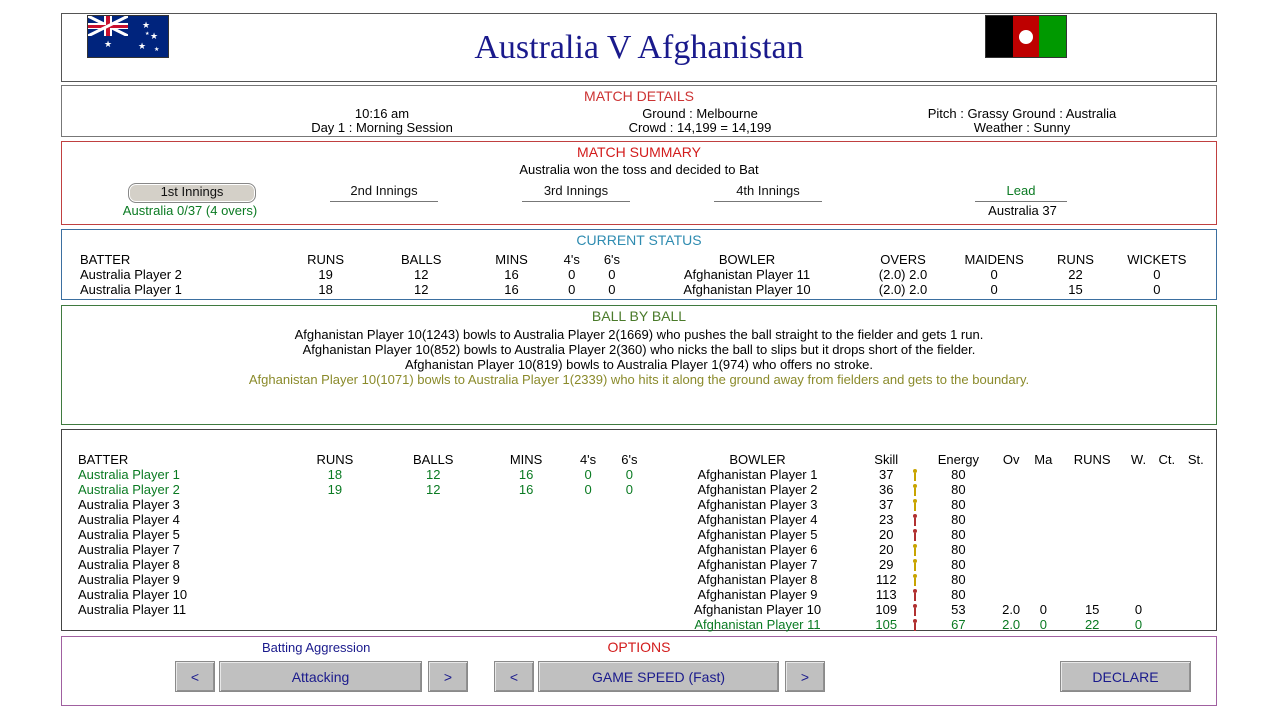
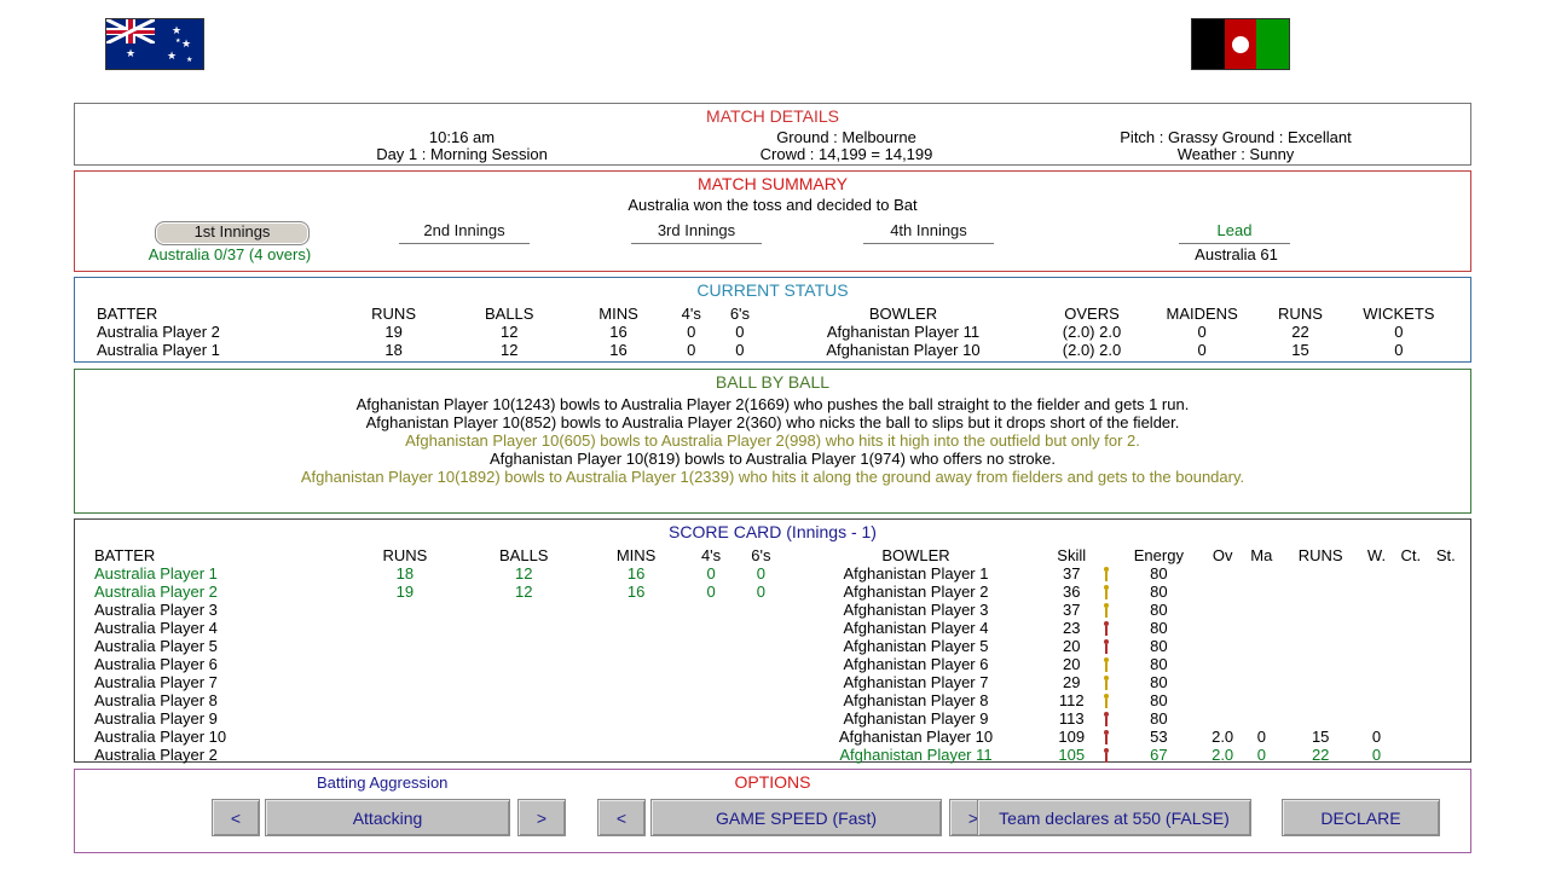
- Australia V Afghanistan
  ★
  ★
  ★
  ★
  MATCH DETAILS
  10:16 am
  Day 1 : Morning Session
  Ground : Melbourne
  Crowd : 14,199 = 14,199
- Pitch : Grassy Ground : Australia
+ Pitch : Grassy Ground : Excellant
  Weather : Sunny
  MATCH SUMMARY
  Australia won the toss and decided to Bat
  1st Innings
  2nd Innings
  3rd Innings
  4th Innings
  Lead
  Australia 0/37 (4 overs)
- Australia 37
+ Australia 61
  CURRENT STATUS
  BATTER	RUNS	BALLS	MINS	4's	6's
  Australia Player 2	19	12	16	0	0
  Australia Player 1	18	12	16	0	0
  BOWLER	OVERS	MAIDENS	RUNS	WICKETS
  Afghanistan Player 11	(2.0) 2.0	0	22	0
  Afghanistan Player 10	(2.0) 2.0	0	15	0
  BALL BY BALL
  Afghanistan Player 10(1243) bowls to Australia Player 2(1669) who pushes the ball straight to the fielder and gets 1 run.
  Afghanistan Player 10(852) bowls to Australia Player 2(360) who nicks the ball to slips but it drops short of the fielder.
+ Afghanistan Player 10(605) bowls to Australia Player 2(998) who hits it high into the outfield but only for 2.
  Afghanistan Player 10(819) bowls to Australia Player 1(974) who offers no stroke.
- Afghanistan Player 10(1071) bowls to Australia Player 1(2339) who hits it along the ground away from fielders and gets to the boundary.
+ Afghanistan Player 10(1892) bowls to Australia Player 1(2339) who hits it along the ground away from fielders and gets to the boundary.
+ SCORE CARD (Innings - 1)
  BATTER	RUNS	BALLS	MINS	4's	6's
  Australia Player 1	18	12	16	0	0
  Australia Player 2	19	12	16	0	0
  Australia Player 3
  Australia Player 4
  Australia Player 5
+ Australia Player 6
  Australia Player 7
  Australia Player 8
  Australia Player 9
  Australia Player 10
- Australia Player 11
+ Australia Player 2
  BOWLER	Skill		Energy	Ov	Ma	RUNS	W.	Ct.	St.
  Afghanistan Player 1	37		80
  Afghanistan Player 2	36		80
  Afghanistan Player 3	37		80
  Afghanistan Player 4	23		80
  Afghanistan Player 5	20		80
  Afghanistan Player 6	20		80
  Afghanistan Player 7	29		80
  Afghanistan Player 8	112		80
  Afghanistan Player 9	113		80
  Afghanistan Player 10	109		53	2.0	0	15	0
  Afghanistan Player 11	105		67	2.0	0	22	0
  OPTIONS
  Batting Aggression
  <
  Attacking
  >
  <
  GAME SPEED (Fast)
  >
+ Team declares at 550 (FALSE)
  DECLARE
